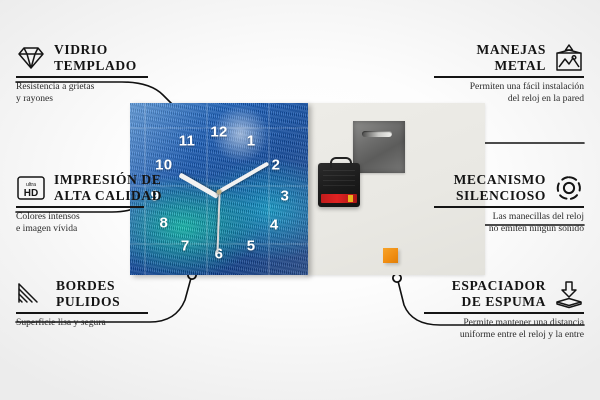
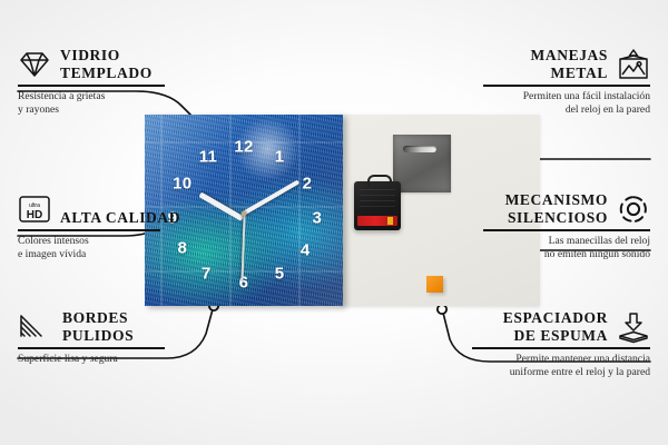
  12
  1
  2
  3
  4
  5
  6
  7
  8
  9
  10
  11
  VIDRIO
  TEMPLADO
  Resistencia a grietas
  y rayones
  HD
- IMPRESIÓN DE
  ALTA CALIDAD
  Colores intensos
  e imagen vívida
  BORDES
  PULIDOS
  Superficie lisa y segura
  MANEJAS
  METAL
  Permiten una fácil instalación
  del reloj en la pared
  MECANISMO
  SILENCIOSO
  Las manecillas del reloj
  no emiten ningún sonido
  ESPACIADOR
  DE ESPUMA
  Permite mantener una distancia
- uniforme entre el reloj y la entre
+ uniforme entre el reloj y la pared
